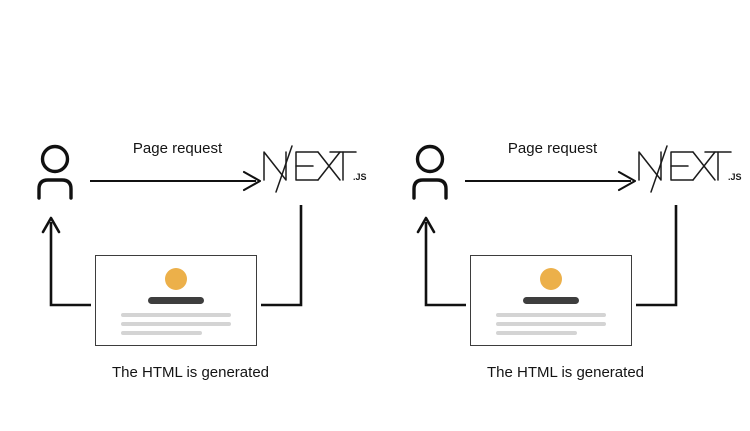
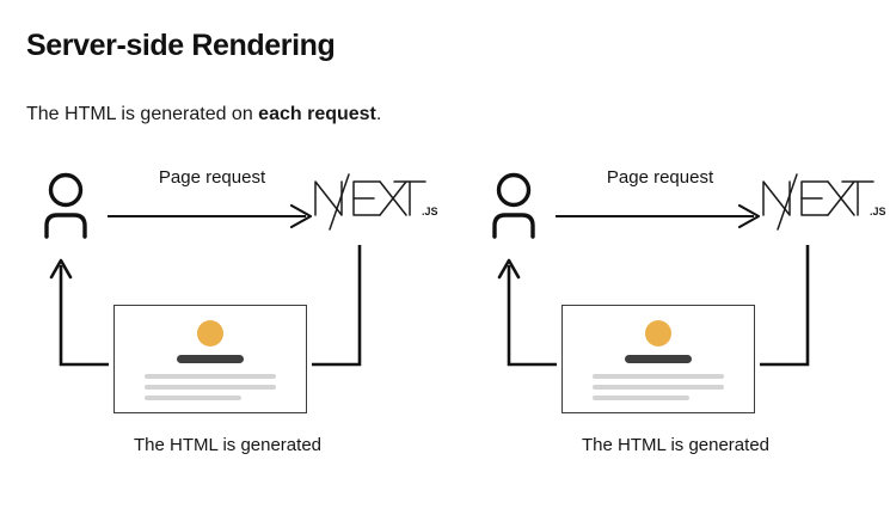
+ Server-side Rendering
+ The HTML is generated on each request.
  Page request
  .JS
  The HTML is generated
  Page request
  .JS
  The HTML is generated
